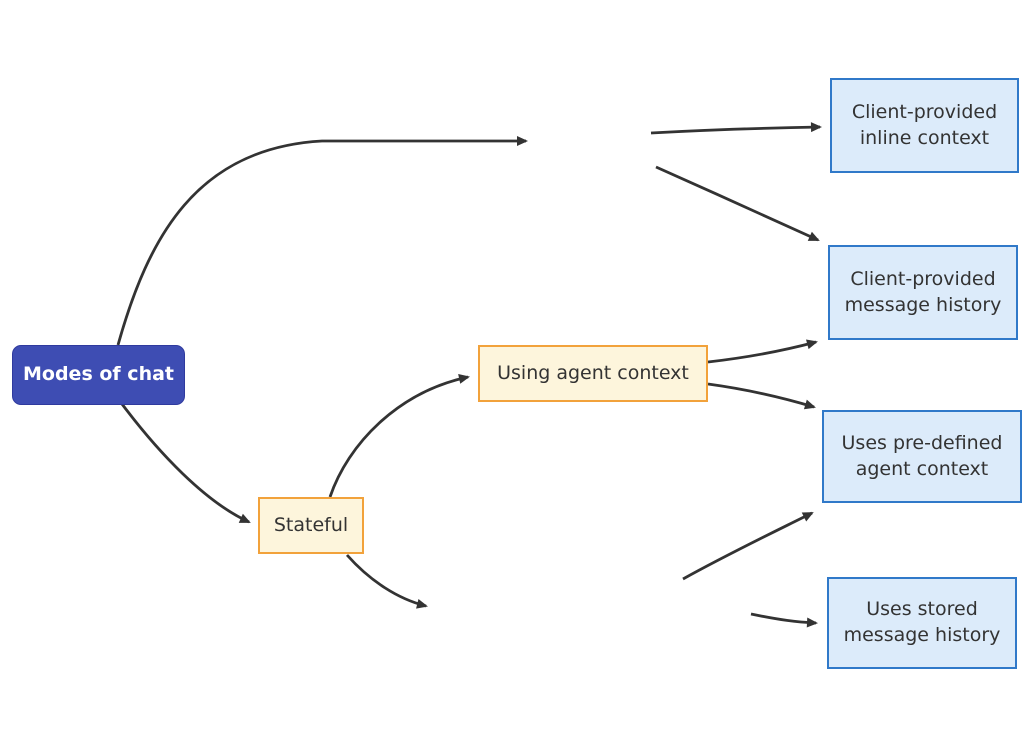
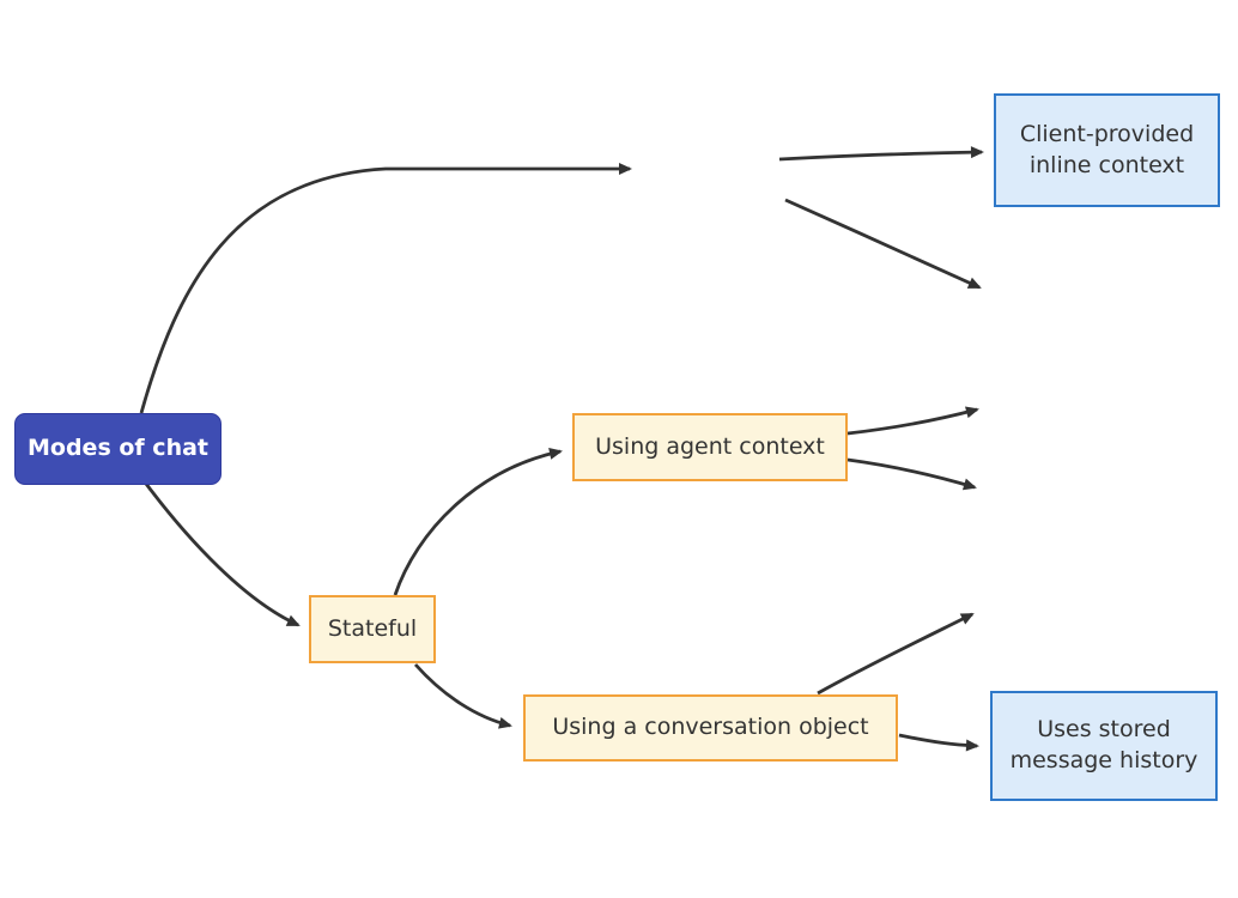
  Modes of chat
  Stateful
  Using agent context
+ Using a conversation object
  Client-provided inline context
- Client-provided message history
- Uses pre-defined agent context
  Uses stored message history
